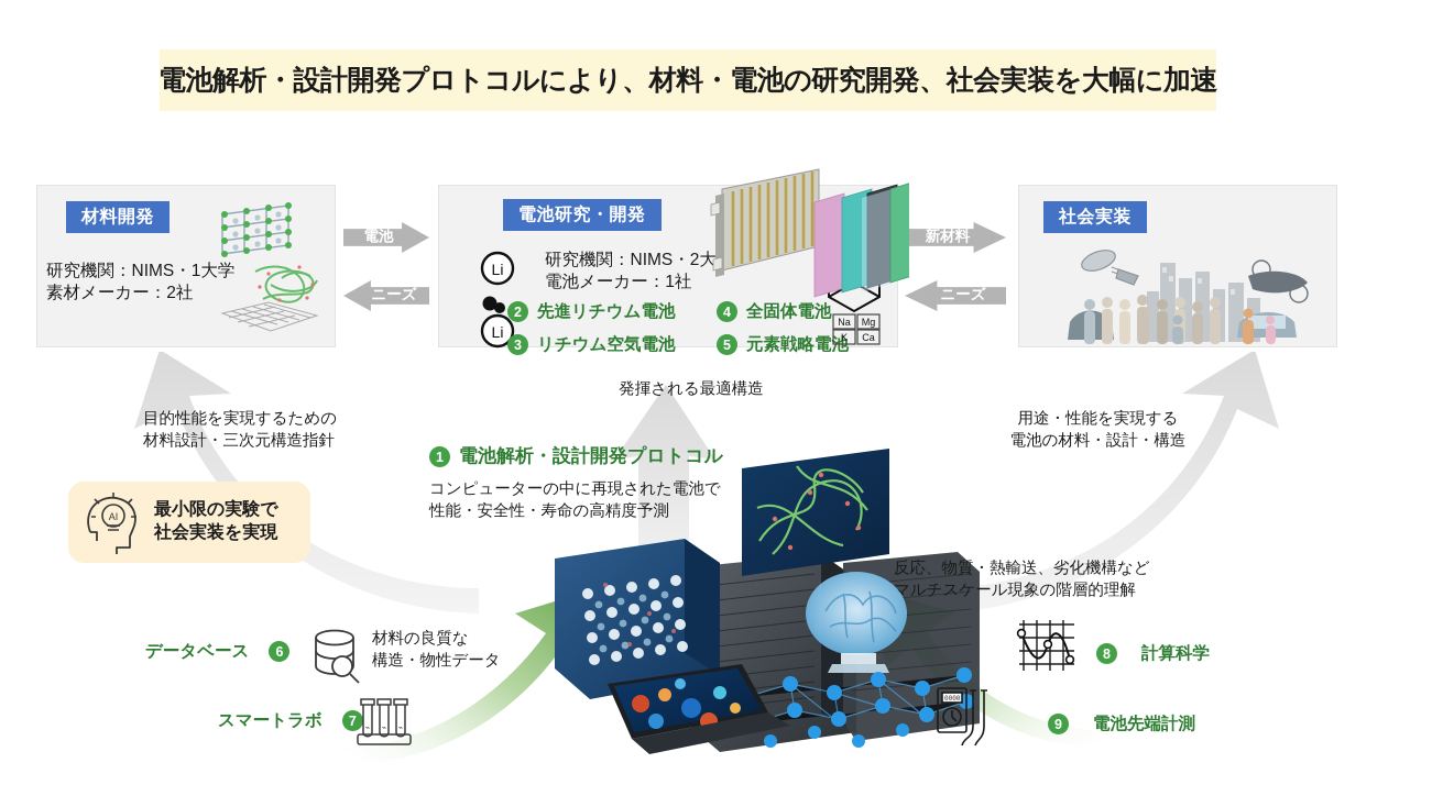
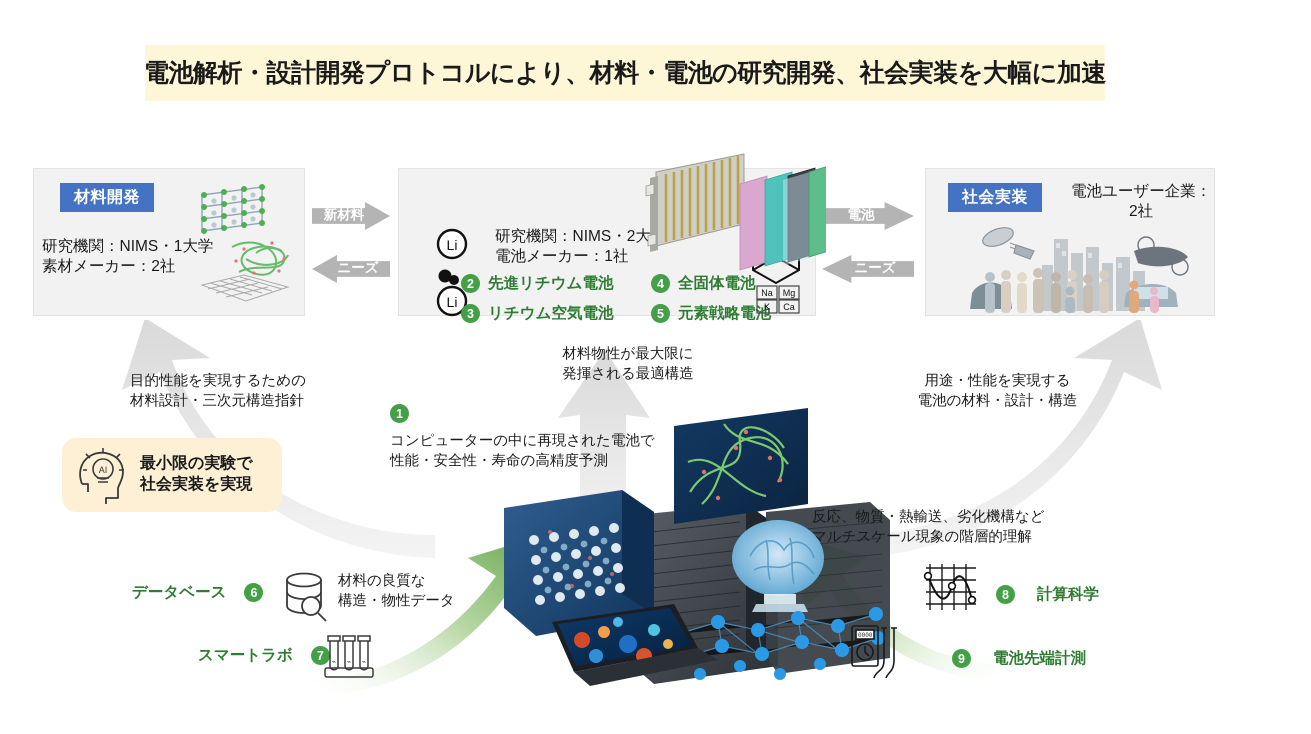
  電池解析・設計開発プロトコルにより、材料・電池の研究開発、社会実装を大幅に加速
  材料開発
  研究機関：NIMS・1大学
  素材メーカー：2社
- 電池
+ 新材料
  ニーズ
- 電池研究・開発
  研究機関：NIMS・2大
  電池メーカー：1社
  Li
  Li
  2
  先進リチウム電池
  4
  全固体電池
  3
  リチウム空気電池
  5
  元素戦略電
  Na
  Mg
  K
  Ca
- 新材料
+ 電池
  ニーズ
  社会実装
+ 電池ユーザー企業：
+ 2社
  目的性能を実現するための
  材料設計・三次元構造指針
+ 材料物性が最大限に
  発揮される最適構造
  用途・性能を実現する
  電池の材料・設計・構造
  1
- 電池解析・設計開発プロトコル
  コンピューターの中に再現された電池で
  性能・安全性・寿命の高精度予測
  AI
  最小限の実験で
  社会実装を実現
  データベース
  6
  材料の良質な
  構造・物性データ
  スマートラボ
  7
  反応、物質・熱輸送、劣化機構など
  マルチスケール現象の階層的理解
  8
  計算科学
  9
  電池先端計測
